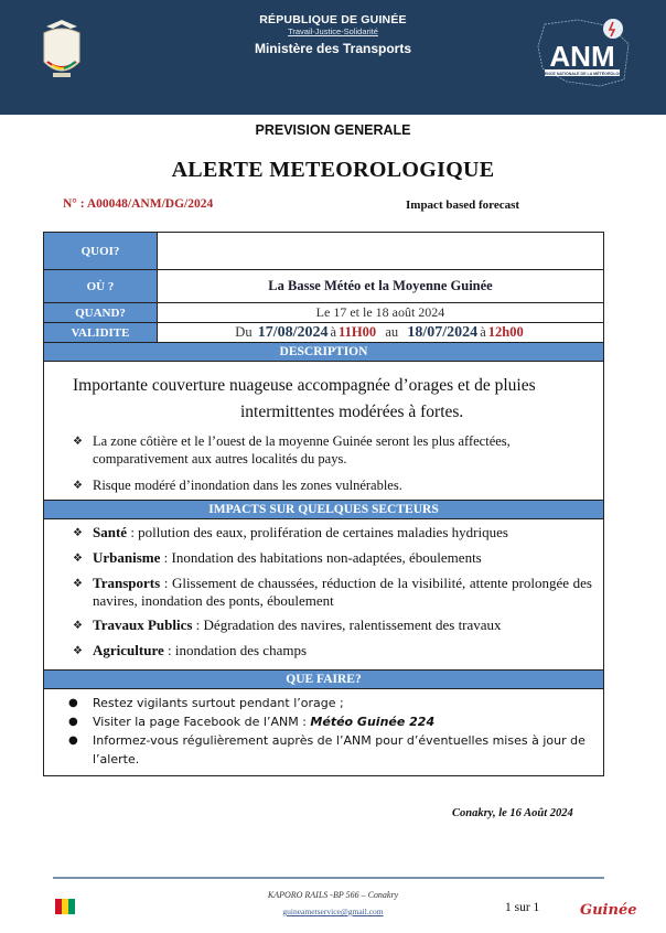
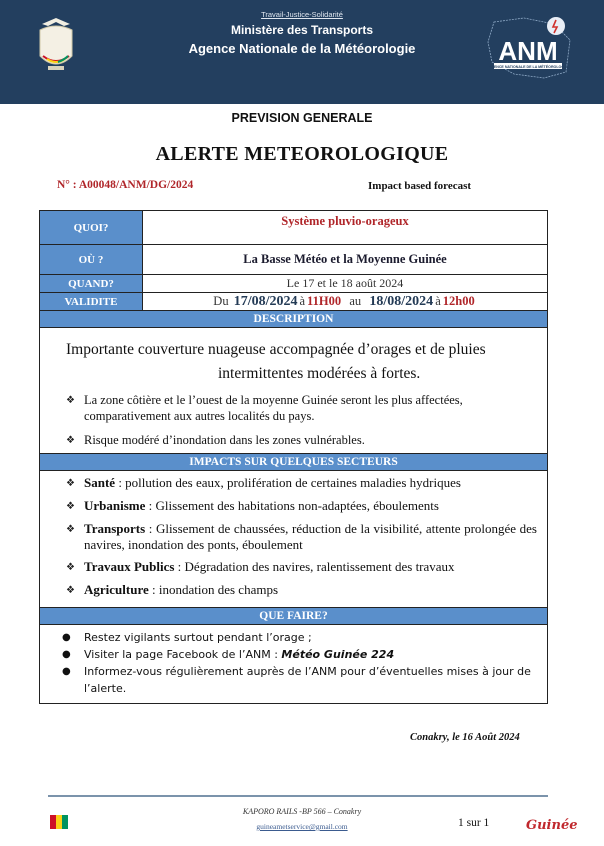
- RÉPUBLIQUE DE GUINÉE
  Travail-Justice-Solidarité
  Ministère des Transports
+ Agence Nationale de la Météorologie
  ANM
  PREVISION GENERALE
  ALERTE METEOROLOGIQUE
  N° : A00048/ANM/DG/2024
  Impact based forecast
  QUOI?
+ Système pluvio-orageux
  OÙ ?
  La Basse Météo et la Moyenne Guinée
  QUAND?
  Le 17 et le 18 août 2024
  VALIDITE
  Du
  17/08/2024
  à
  11H00
  au
- 18/07/2024
+ 18/08/2024
  à
  12h00
  DESCRIPTION
  Importante couverture nuageuse accompagnée d’orages et de pluies
  intermittentes modérées à fortes.
  ❖
  La zone côtière et le l’ouest de la moyenne Guinée seront les plus affectées, comparativement aux autres localités du pays.
  ❖
  Risque modéré d’inondation dans les zones vulnérables.
  IMPACTS SUR QUELQUES SECTEURS
  ❖
  Santé : pollution des eaux, prolifération de certaines maladies hydriques
  ❖
- Urbanisme : Inondation des habitations non-adaptées, éboulements
+ Urbanisme : Glissement des habitations non-adaptées, éboulements
  ❖
  Transports : Glissement de chaussées, réduction de la visibilité, attente prolongée des navires, inondation des ponts, éboulement
  ❖
  Travaux Publics : Dégradation des navires, ralentissement des travaux
  ❖
  Agriculture : inondation des champs
  QUE FAIRE?
  ●
  Restez vigilants surtout pendant l’orage ;
  ●
  Visiter la page Facebook de l’ANM : Météo Guinée 224
  ●
  Informez-vous régulièrement auprès de l’ANM pour d’éventuelles mises à jour de l’alerte.
  Conakry, le 16 Août 2024
  KAPORO RAILS -BP 566 – Conakry
  guineametservice@gmail.com
  1 sur 1
  Guinée
